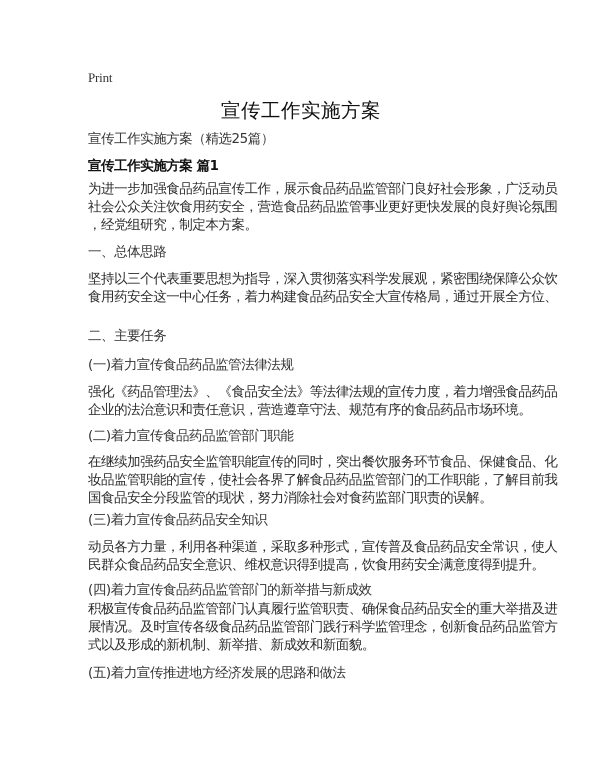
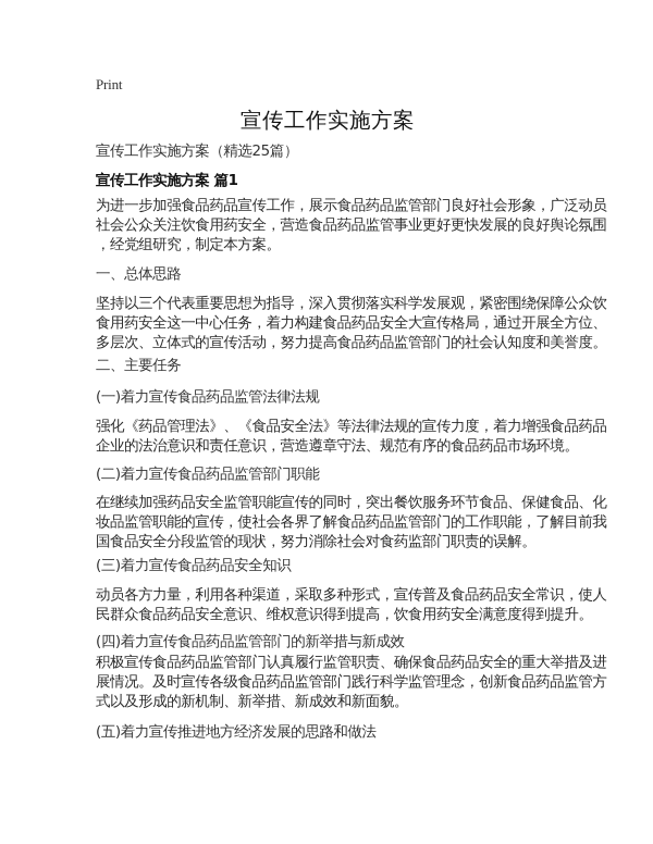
  Print
  宣传工作实施方案
  宣传工作实施方案（精选25篇）
  宣传工作实施方案 篇1
  为进一步加强食品药品宣传工作，展示食品药品监管部门良好社会形象，广泛动员
  社会公众关注饮食用药安全，营造食品药品监管事业更好更快发展的良好舆论氛围
  ，经党组研究，制定本方案。
  一、总体思路
  坚持以三个代表重要思想为指导，深入贯彻落实科学发展观，紧密围绕保障公众饮
  食用药安全这一中心任务，着力构建食品药品安全大宣传格局，通过开展全方位、
+ 多层次、立体式的宣传活动，努力提高食品药品监管部门的社会认知度和美誉度。
  二、主要任务
  (一)着力宣传食品药品监管法律法规
  强化《药品管理法》、《食品安全法》等法律法规的宣传力度，着力增强食品药品
  企业的法治意识和责任意识，营造遵章守法、规范有序的食品药品市场环境。
  (二)着力宣传食品药品监管部门职能
  在继续加强药品安全监管职能宣传的同时，突出餐饮服务环节食品、保健食品、化
  妆品监管职能的宣传，使社会各界了解食品药品监管部门的工作职能，了解目前我
  国食品安全分段监管的现状，努力消除社会对食药监部门职责的误解。
  (三)着力宣传食品药品安全知识
  动员各方力量，利用各种渠道，采取多种形式，宣传普及食品药品安全常识，使人
  民群众食品药品安全意识、维权意识得到提高，饮食用药安全满意度得到提升。
  (四)着力宣传食品药品监管部门的新举措与新成效
  积极宣传食品药品监管部门认真履行监管职责、确保食品药品安全的重大举措及进
  展情况。及时宣传各级食品药品监管部门践行科学监管理念，创新食品药品监管方
  式以及形成的新机制、新举措、新成效和新面貌。
  (五)着力宣传推进地方经济发展的思路和做法
